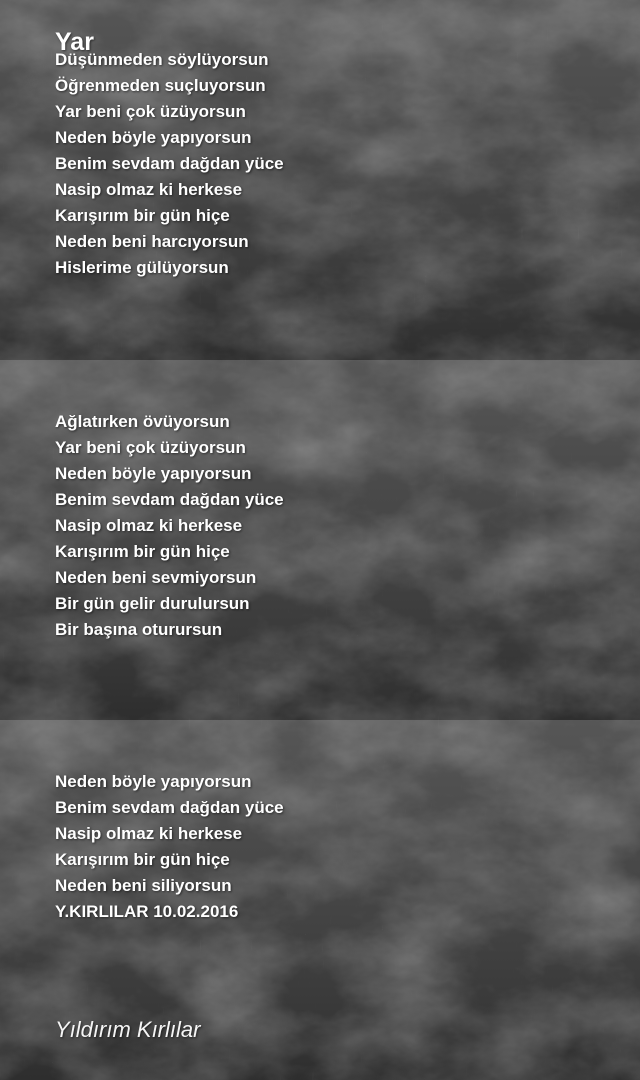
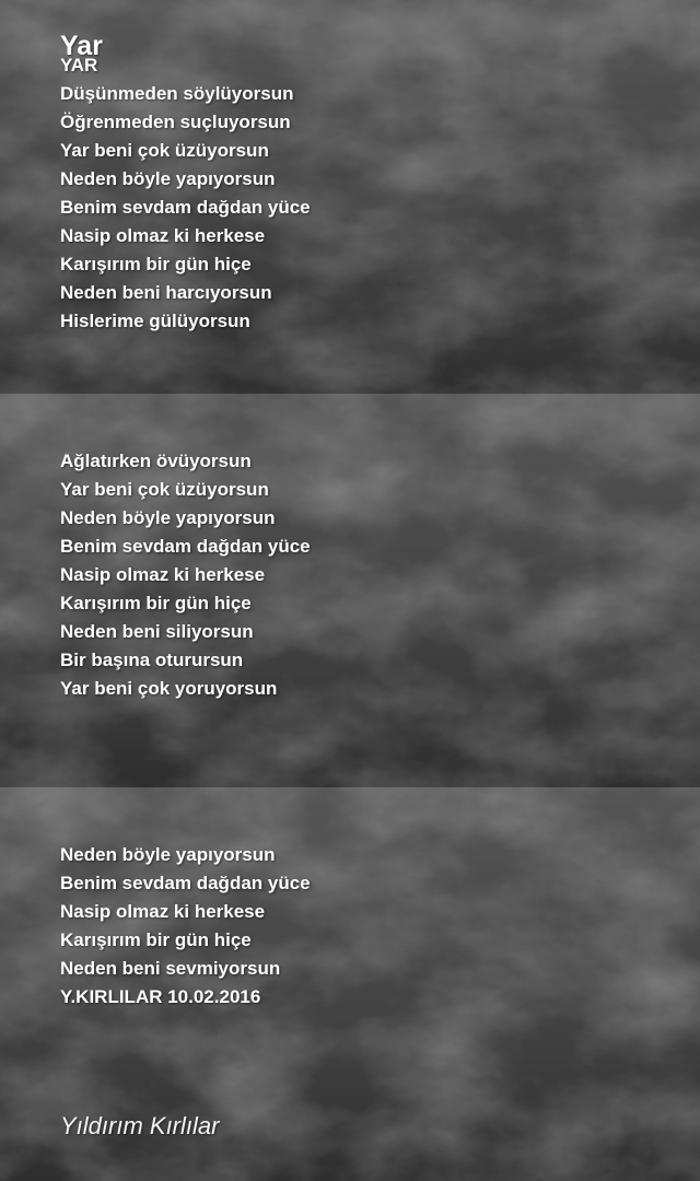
  Yar
+ YAR
  Düşünmeden söylüyorsun
  Öğrenmeden suçluyorsun
  Yar beni çok üzüyorsun
  Neden böyle yapıyorsun
  Benim sevdam dağdan yüce
  Nasip olmaz ki herkese
  Karışırım bir gün hiçe
  Neden beni harcıyorsun
  Hislerime gülüyorsun
  Ağlatırken övüyorsun
  Yar beni çok üzüyorsun
  Neden böyle yapıyorsun
  Benim sevdam dağdan yüce
  Nasip olmaz ki herkese
  Karışırım bir gün hiçe
- Neden beni sevmiyorsun
+ Neden beni siliyorsun
- Bir gün gelir durulursun
  Bir başına oturursun
+ Yar beni çok yoruyorsun
  Neden böyle yapıyorsun
  Benim sevdam dağdan yüce
  Nasip olmaz ki herkese
  Karışırım bir gün hiçe
- Neden beni siliyorsun
+ Neden beni sevmiyorsun
  Y.KIRLILAR 10.02.2016
  Yıldırım Kırlılar
